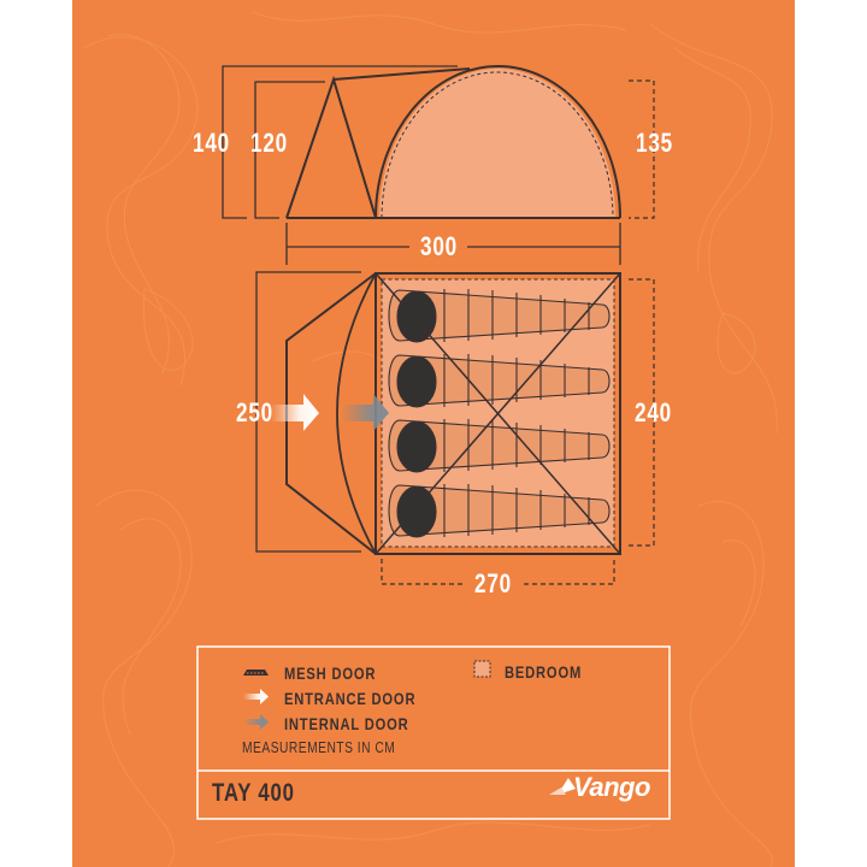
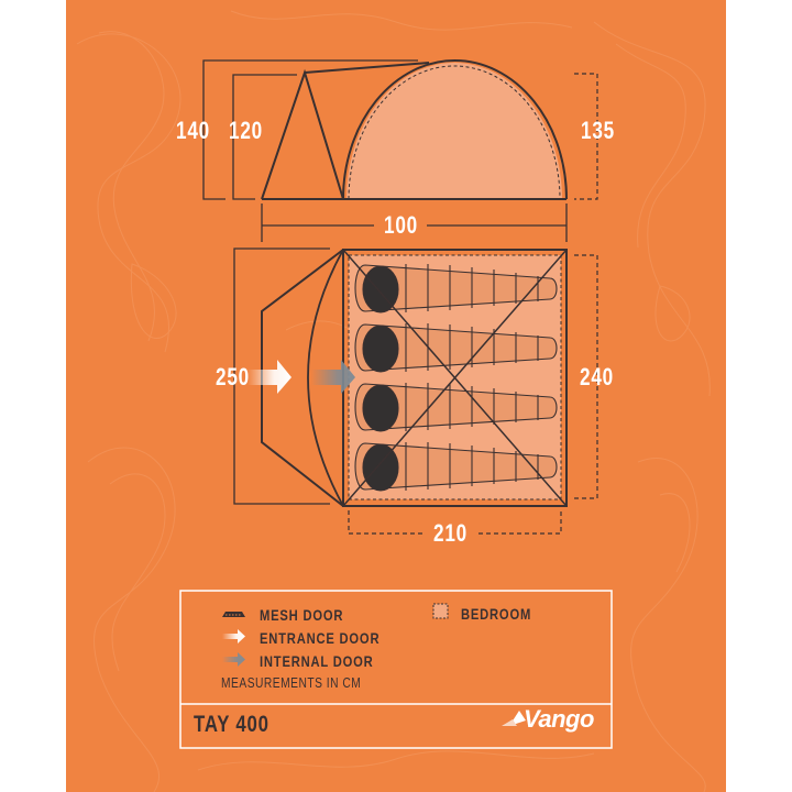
  140
  120
  135
- 300
+ 100
  250
  240
- 270
+ 210
  MESH DOOR
  ENTRANCE DOOR
  INTERNAL DOOR
  BEDROOM
  MEASUREMENTS IN CM
  TAY 400
  Vango
